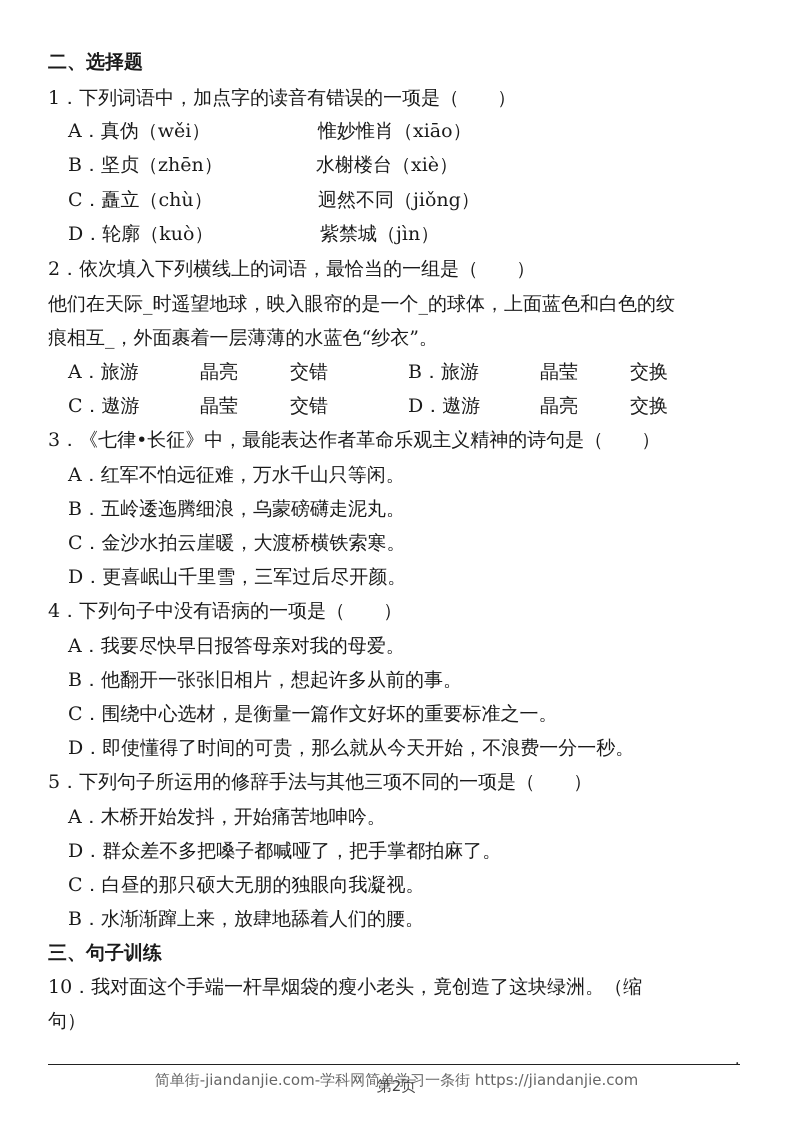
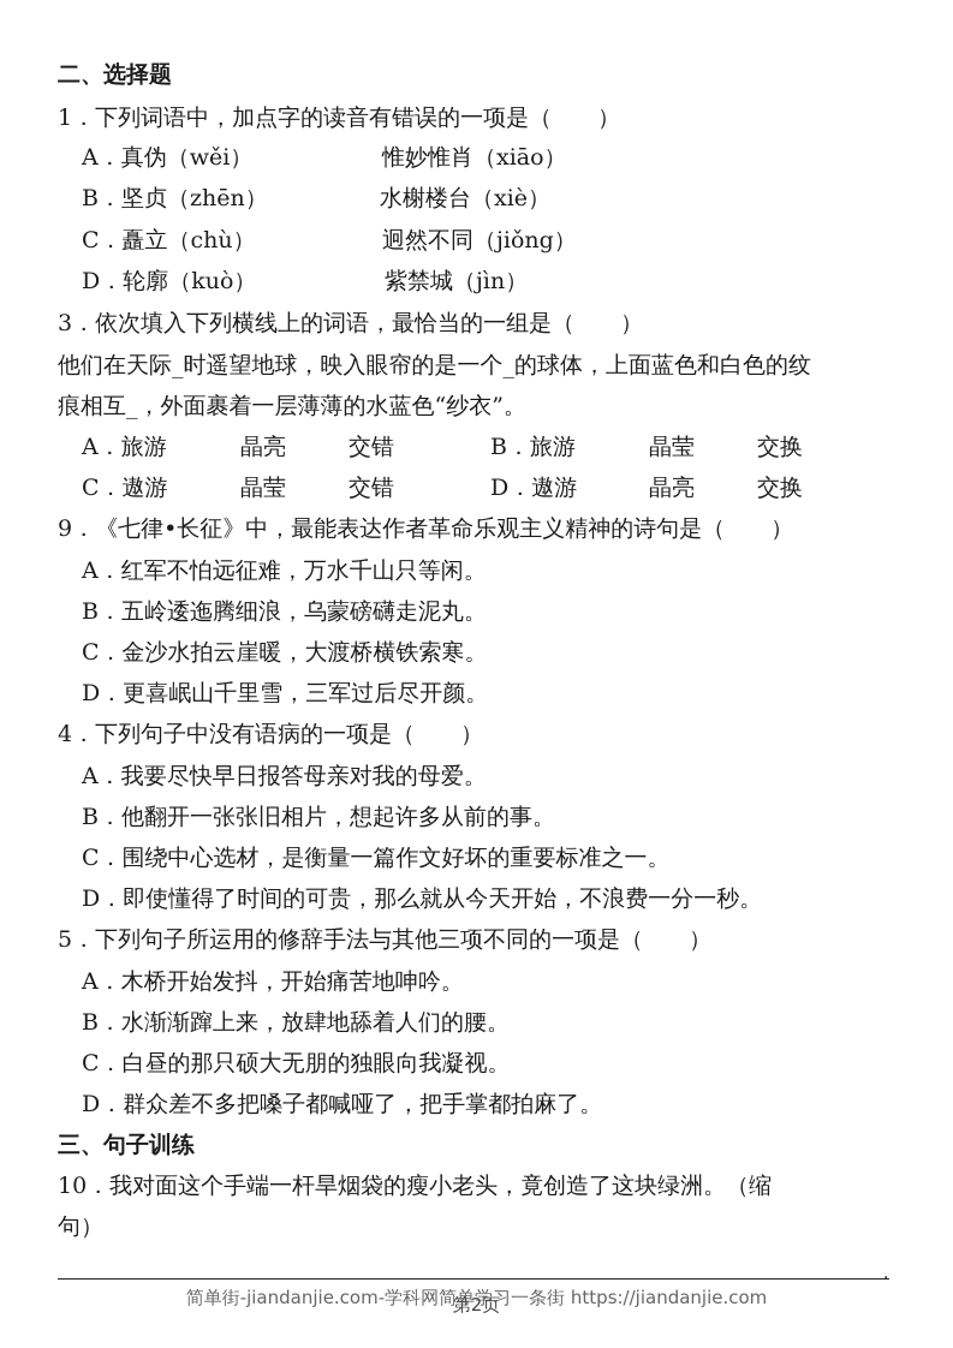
  二、选择题
  1．下列词语中，加点字的读音有错误的一项是（ ）
  A．真伪（wěi）
  惟妙惟肖（xiāo）
  B．坚贞（zhēn）
  水榭楼台（xiè）
  C．矗立（chù）
  迥然不同（jiǒng）
  D．轮廓（kuò）
  紫禁城（jìn）
- 2．依次填入下列横线上的词语，最恰当的一组是（ ）
+ 3．依次填入下列横线上的词语，最恰当的一组是（ ）
  他们在天际_时遥望地球，映入眼帘的是一个_的球体，上面蓝色和白色的纹
  痕相互_，外面裹着一层薄薄的水蓝色“纱衣”。
  A．旅游
  晶亮
  交错
  B．旅游
  晶莹
  交换
  C．遨游
  晶莹
  交错
  D．遨游
  晶亮
  交换
- 3．《七律•长征》中，最能表达作者革命乐观主义精神的诗句是（ ）
+ 9．《七律•长征》中，最能表达作者革命乐观主义精神的诗句是（ ）
  A．红军不怕远征难，万水千山只等闲。
  B．五岭逶迤腾细浪，乌蒙磅礴走泥丸。
  C．金沙水拍云崖暖，大渡桥横铁索寒。
  D．更喜岷山千里雪，三军过后尽开颜。
  4．下列句子中没有语病的一项是（ ）
  A．我要尽快早日报答母亲对我的母爱。
  B．他翻开一张张旧相片，想起许多从前的事。
  C．围绕中心选材，是衡量一篇作文好坏的重要标准之一。
  D．即使懂得了时间的可贵，那么就从今天开始，不浪费一分一秒。
  5．下列句子所运用的修辞手法与其他三项不同的一项是（ ）
  A．木桥开始发抖，开始痛苦地呻吟。
- D．群众差不多把嗓子都喊哑了，把手掌都拍麻了。
+ B．水渐渐蹿上来，放肆地舔着人们的腰。
  C．白昼的那只硕大无朋的独眼向我凝视。
- B．水渐渐蹿上来，放肆地舔着人们的腰。
+ D．群众差不多把嗓子都喊哑了，把手掌都拍麻了。
  三、句子训练
  10．我对面这个手端一杆旱烟袋的瘦小老头，竟创造了这块绿洲。（缩
  句）
  .
  简单街-jiandanjie.com-学科网简单学习一条街 https://jiandanjie.com
  第2页
